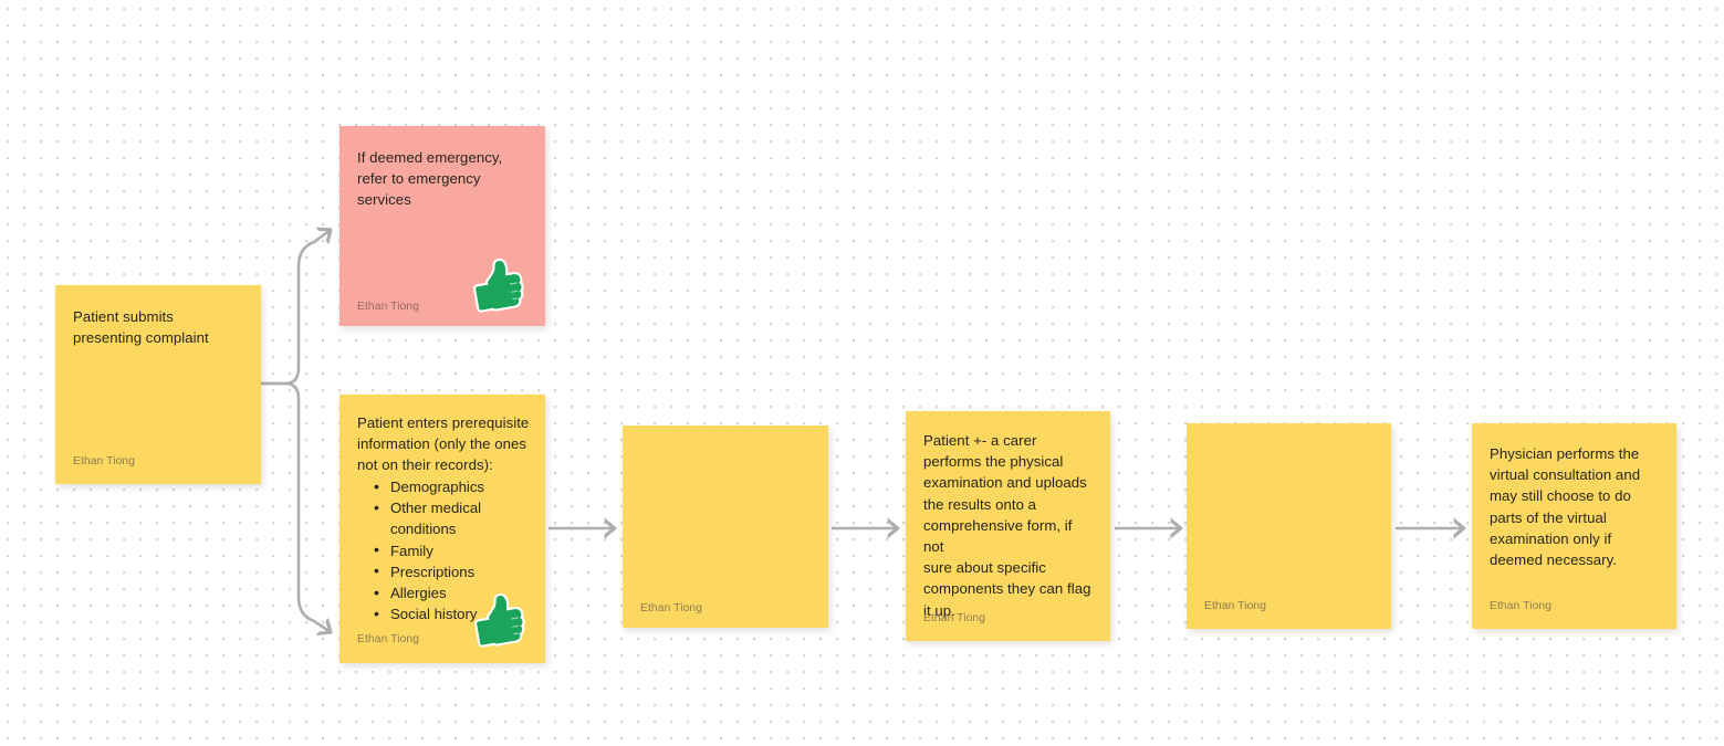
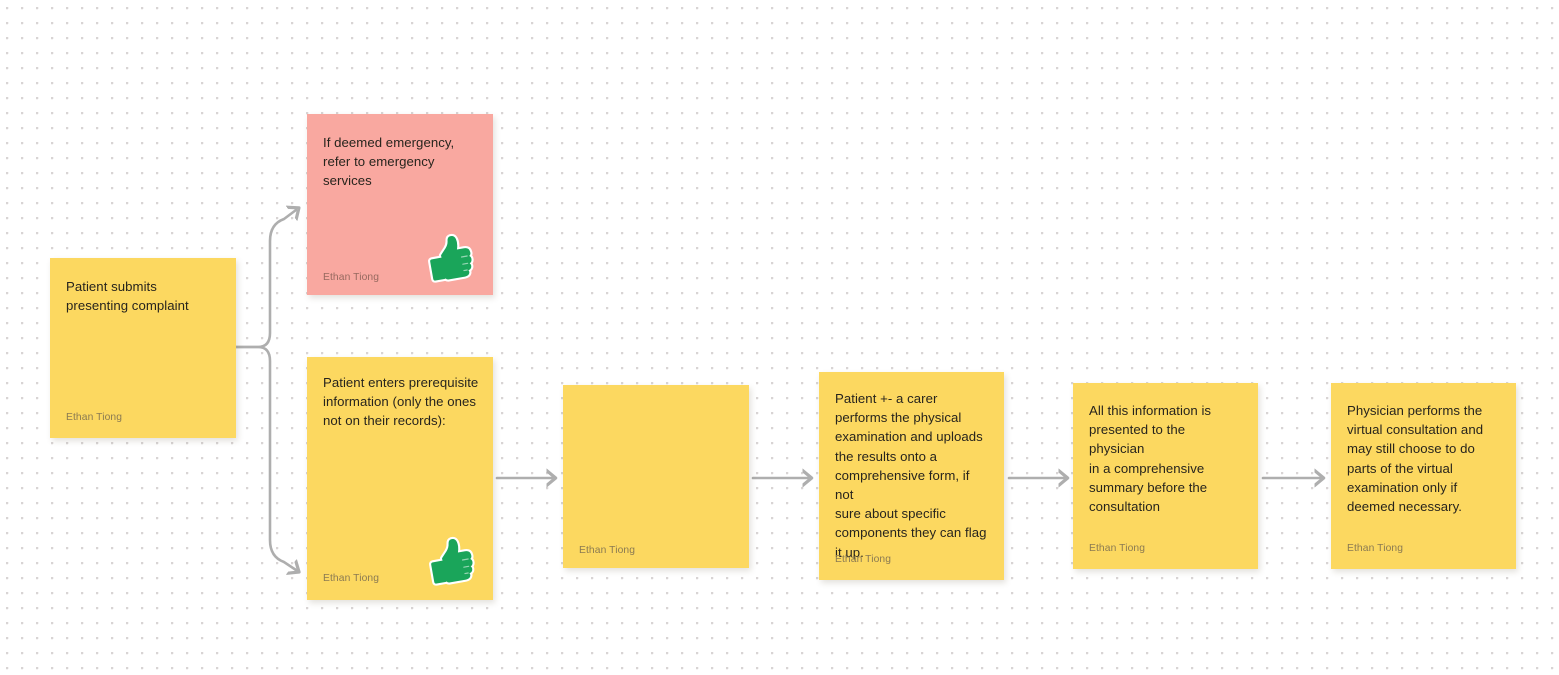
  Patient submits
  presenting complaint
  Ethan Tiong
  If deemed emergency,
  refer to emergency
  services
  Ethan Tiong
  Patient enters prerequisite
  information (only the ones
  not on their records):
- Demographics
- Other medical
- conditions
- Family
- Prescriptions
- Allergies
- Social history
  Ethan Tiong
  Ethan Tiong
  Patient +- a carer
  performs the physical
  examination and uploads
  the results onto a
  comprehensive form, if not
  sure about specific
  components they can flag
  it up.
  Ethan Tiong
+ All this information is
+ presented to the physician
+ in a comprehensive
+ summary before the
+ consultation
  Ethan Tiong
  Physician performs the
  virtual consultation and
  may still choose to do
  parts of the virtual
  examination only if
  deemed necessary.
  Ethan Tiong
